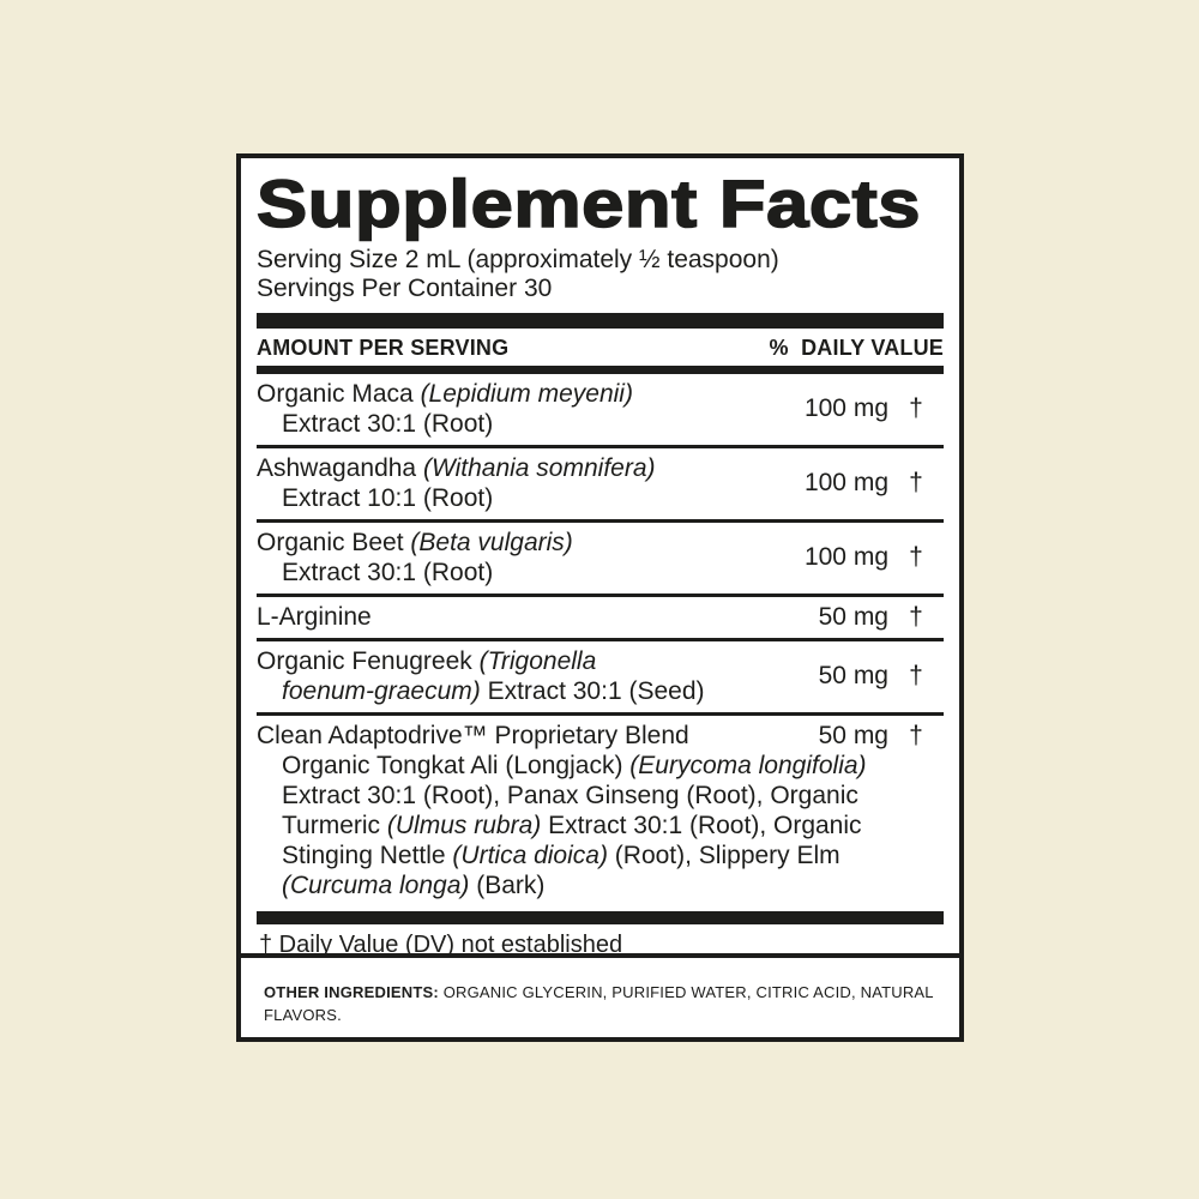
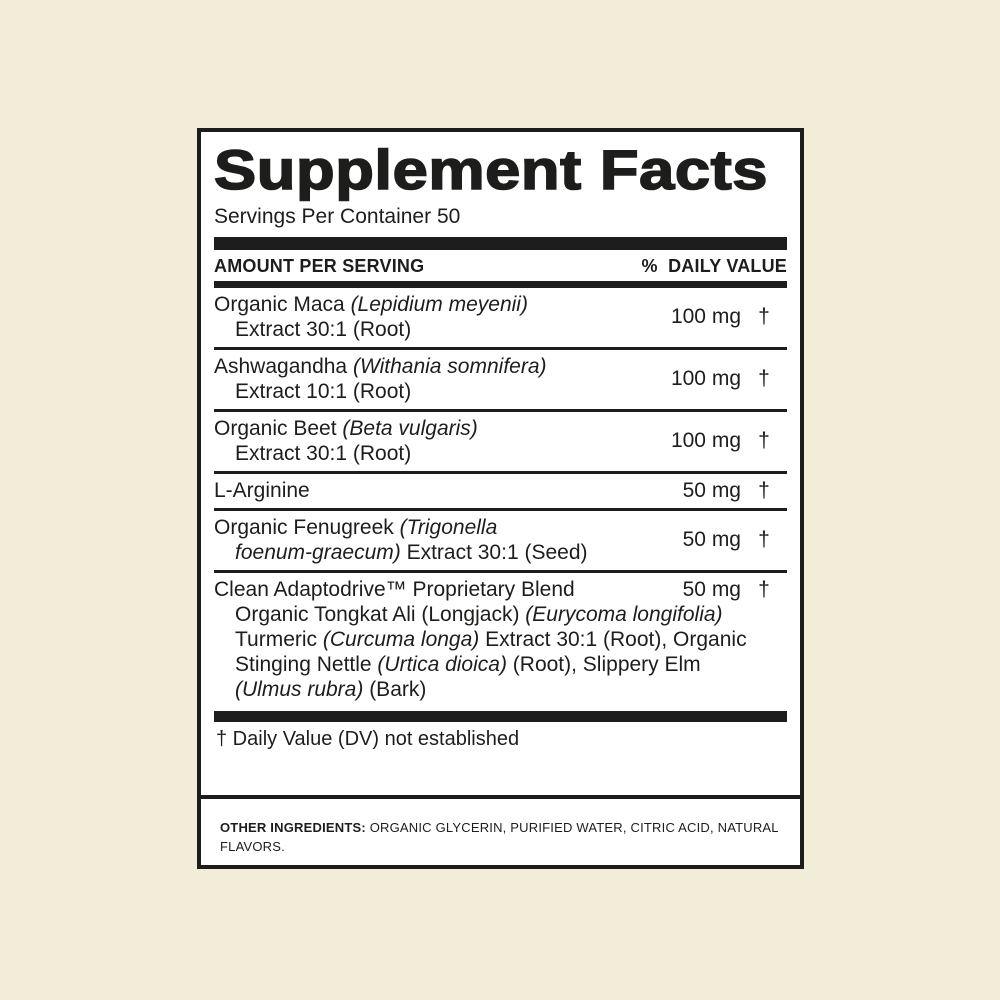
  Supplement Facts
- Serving Size 2 mL (approximately ½ teaspoon)
- Servings Per Container 30
+ Servings Per Container 50
  AMOUNT PER SERVING
  % DAILY VALUE
  Organic Maca (Lepidium meyenii)
  Extract 30:1 (Root)
  100 mg
  †
  Ashwagandha (Withania somnifera)
  Extract 10:1 (Root)
  100 mg
  †
  Organic Beet (Beta vulgaris)
  Extract 30:1 (Root)
  100 mg
  †
  L-Arginine
  50 mg
  †
  Organic Fenugreek (Trigonella
  foenum-graecum) Extract 30:1 (Seed)
  50 mg
  †
  Clean Adaptodrive™ Proprietary Blend
  50 mg
  †
  Organic Tongkat Ali (Longjack) (Eurycoma longifolia)
- Extract 30:1 (Root), Panax Ginseng (Root), Organic
- Turmeric (Ulmus rubra) Extract 30:1 (Root), Organic
+ Turmeric (Curcuma longa) Extract 30:1 (Root), Organic
  Stinging Nettle (Urtica dioica) (Root), Slippery Elm
- (Curcuma longa) (Bark)
+ (Ulmus rubra) (Bark)
  † Daily Value (DV) not established
  OTHER INGREDIENTS: ORGANIC GLYCERIN, PURIFIED WATER, CITRIC ACID, NATURAL FLAVORS.
